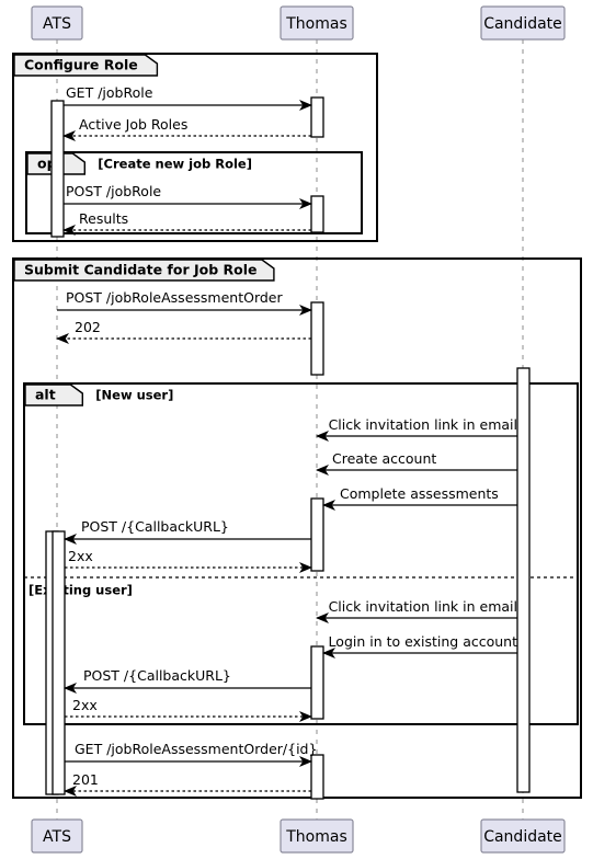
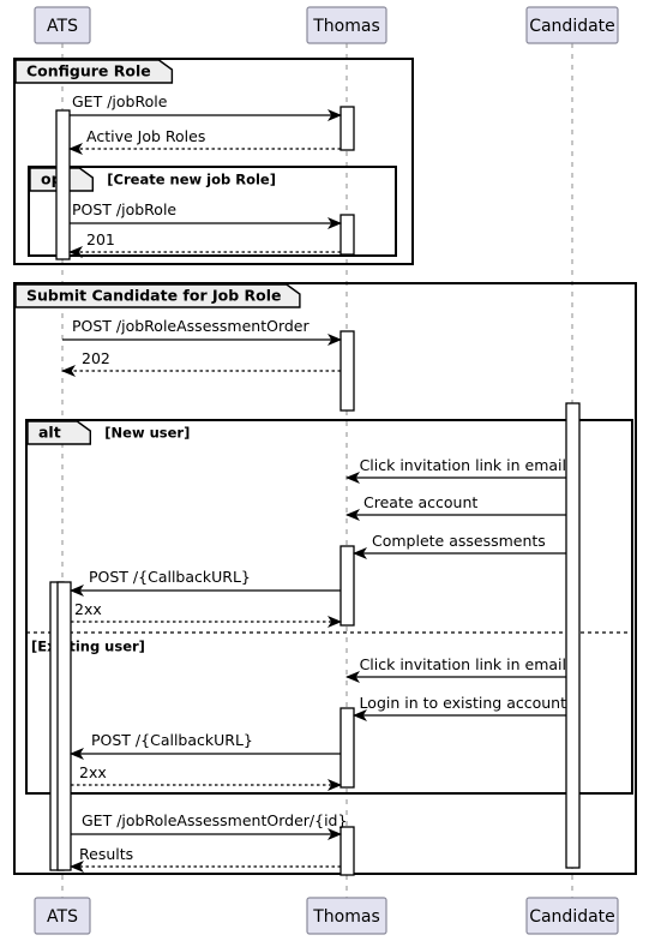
  Configure Role
  [Create new job Role]
  Submit Candidate for Job Role
  alt
  [New user]
  [Eting user]
  GET /jobRole
  Active Job Roles
  POST /jobRole
- Results
+ 201
  POST /jobRoleAssessmentOrder
  202
  Click invitation link in email
  Create account
  Complete assessments
  POST /{CallbackURL}
  2xx
  Click invitation link in email
  Login in to existing account
  POST /{CallbackURL}
  2xx
  GET /jobRoleAssessmentOrder/{id}
- 201
+ Results
  ATS
  ATS
  Thomas
  Thomas
  Candidate
  Candidate
